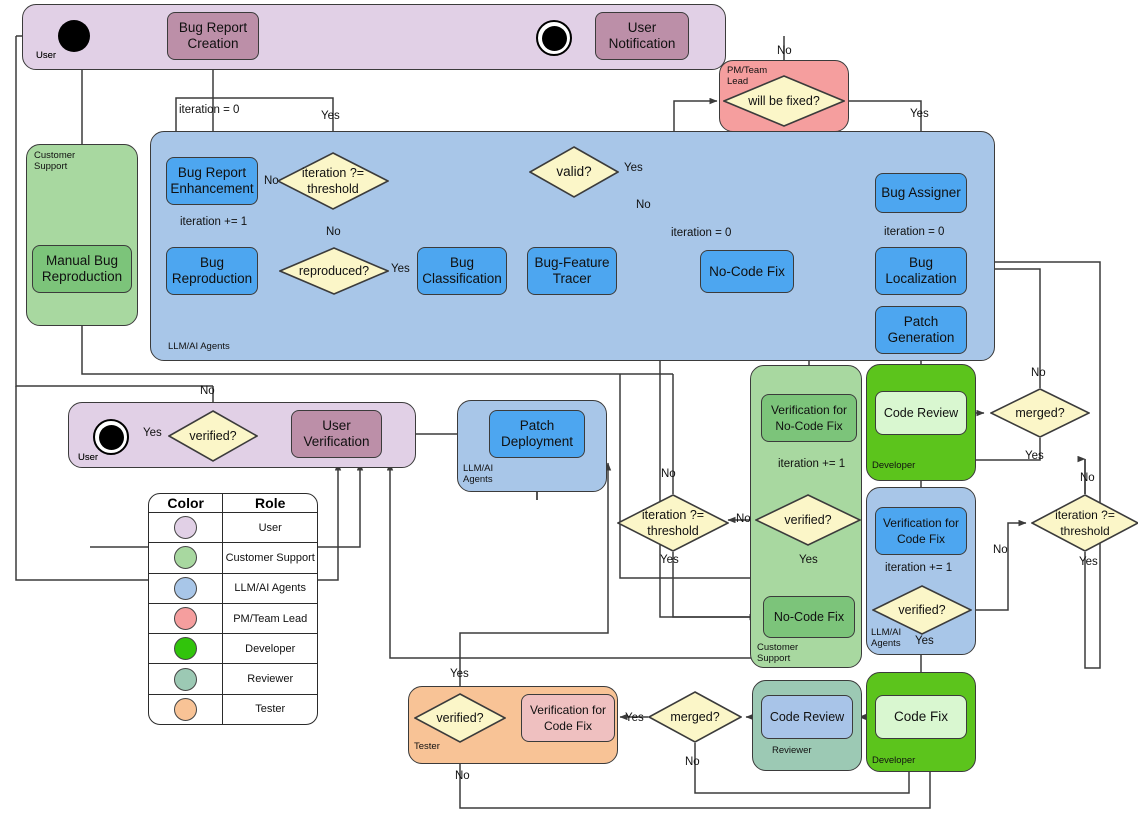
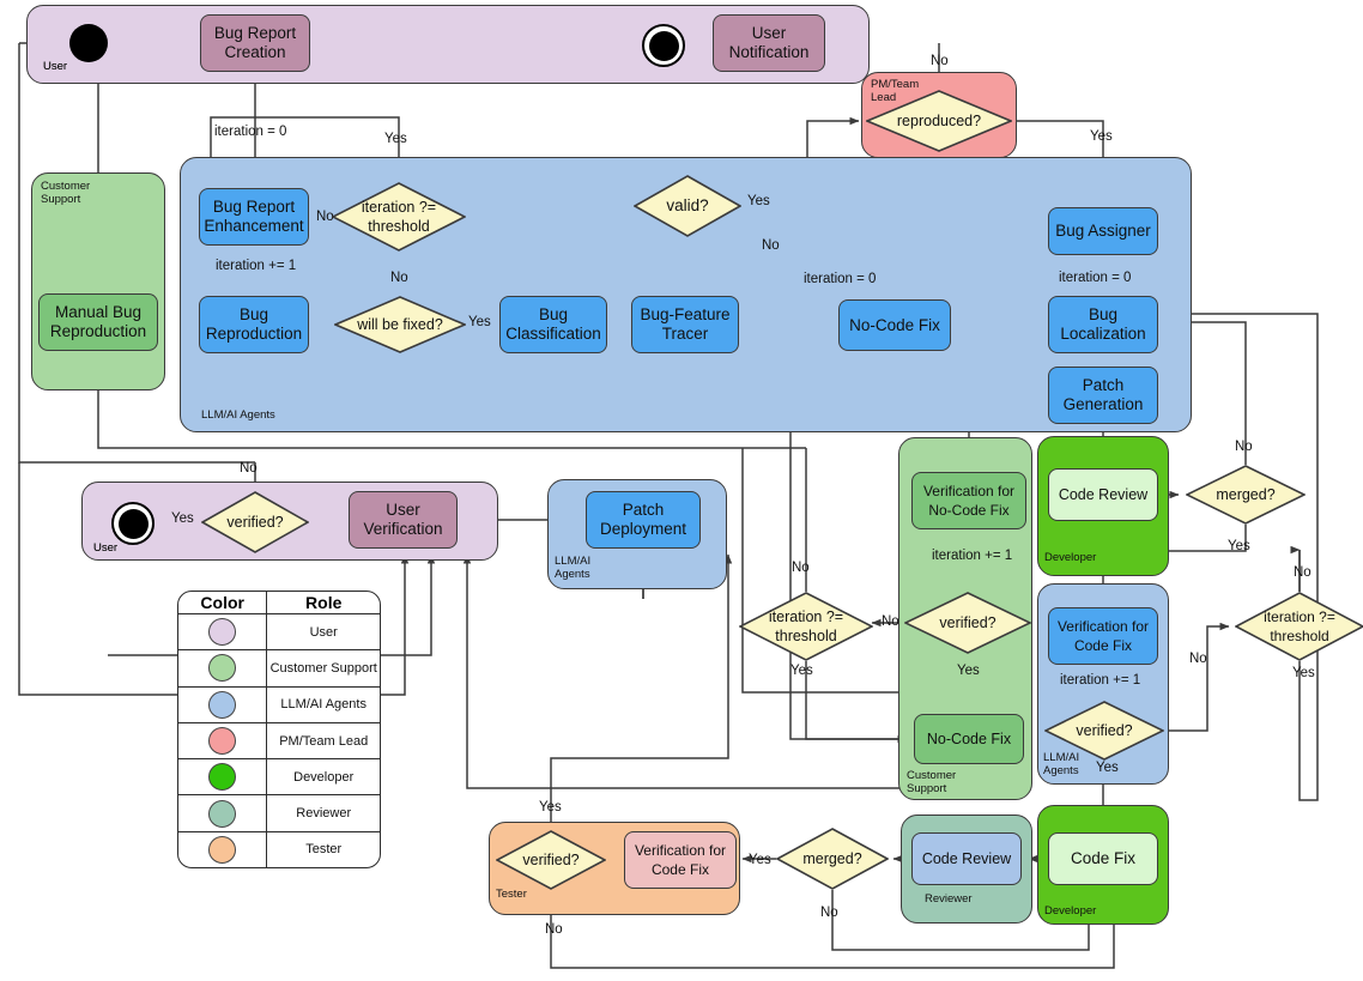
  User
  Customer
  Support
  LLM/AI Agents
  PM/Team
  Lead
  User
  LLM/AI
  Agents
  Customer
  Support
  Developer
  LLM/AI
  Agents
  Developer
  Reviewer
  Tester
  Bug Report
  Creation
  User
  Notification
  Manual Bug
  Reproduction
  Bug Report
  Enhancement
  Bug
  Reproduction
  Bug
  Classification
  Bug-Feature
  Tracer
  No-Code Fix
  Bug Assigner
  Bug
  Localization
  Patch
  Generation
  User
  Verification
  Patch
  Deployment
  Verification for
  No-Code Fix
  No-Code Fix
  Code Review
  Verification for
  Code Fix
  Code Fix
  Code Review
  Verification for
  Code Fix
  iteration ?=
  threshold
- reproduced?
+ will be fixed?
  valid?
- will be fixed?
+ reproduced?
  verified?
  iteration ?=
  threshold
  verified?
  merged?
  iteration ?=
  threshold
  verified?
  merged?
  verified?
  iteration = 0
  Yes
  No
  Yes
  No
  iteration += 1
  No
  Yes
  Yes
  No
  iteration = 0
  iteration = 0
  No
  Yes
  iteration += 1
  No
  No
  Yes
  Yes
  No
  Yes
  No
  Yes
  iteration += 1
  No
  Yes
  Yes
  No
  Yes
  No
  Color	Role
  	User
  	Customer Support
  	LLM/AI Agents
  	PM/Team Lead
  	Developer
  	Reviewer
  	Tester
